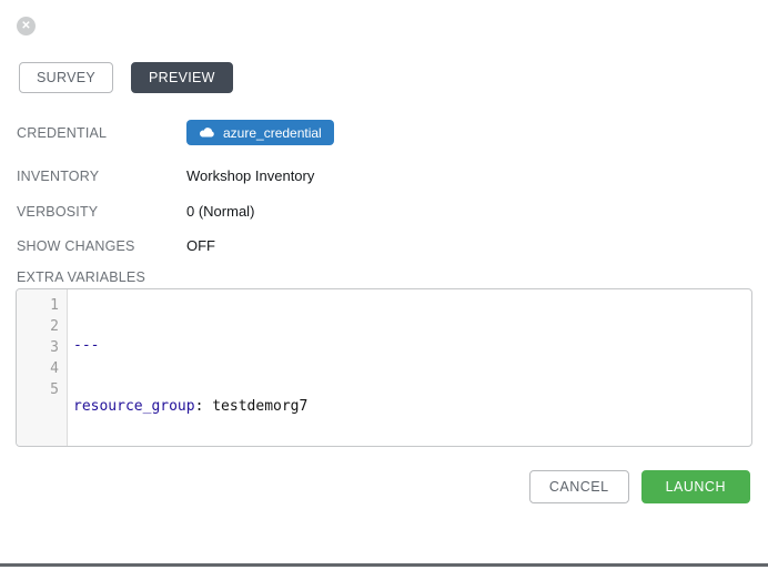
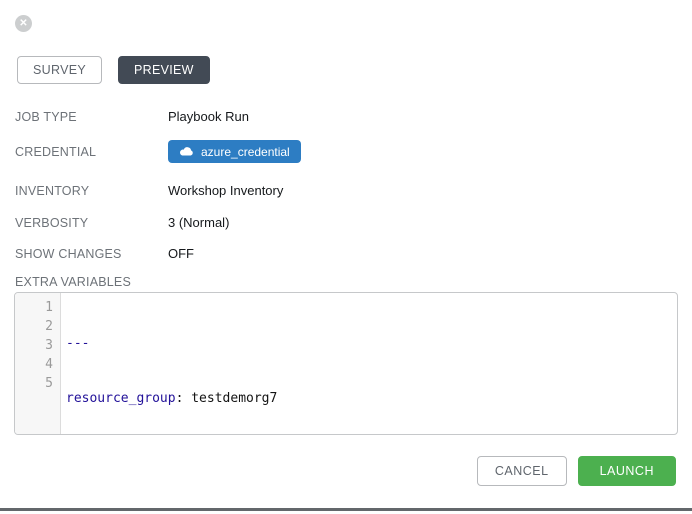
  ✕
  SURVEY
  PREVIEW
+ JOB TYPE
+ Playbook Run
  CREDENTIAL
  azure_credential
  INVENTORY
  Workshop Inventory
  VERBOSITY
- 0 (Normal)
+ 3 (Normal)
  SHOW CHANGES
  OFF
  EXTRA VARIABLES
  1
  2
  3
  4
  5
  ---
  resource_group: testdemorg7
  CANCEL
  LAUNCH
